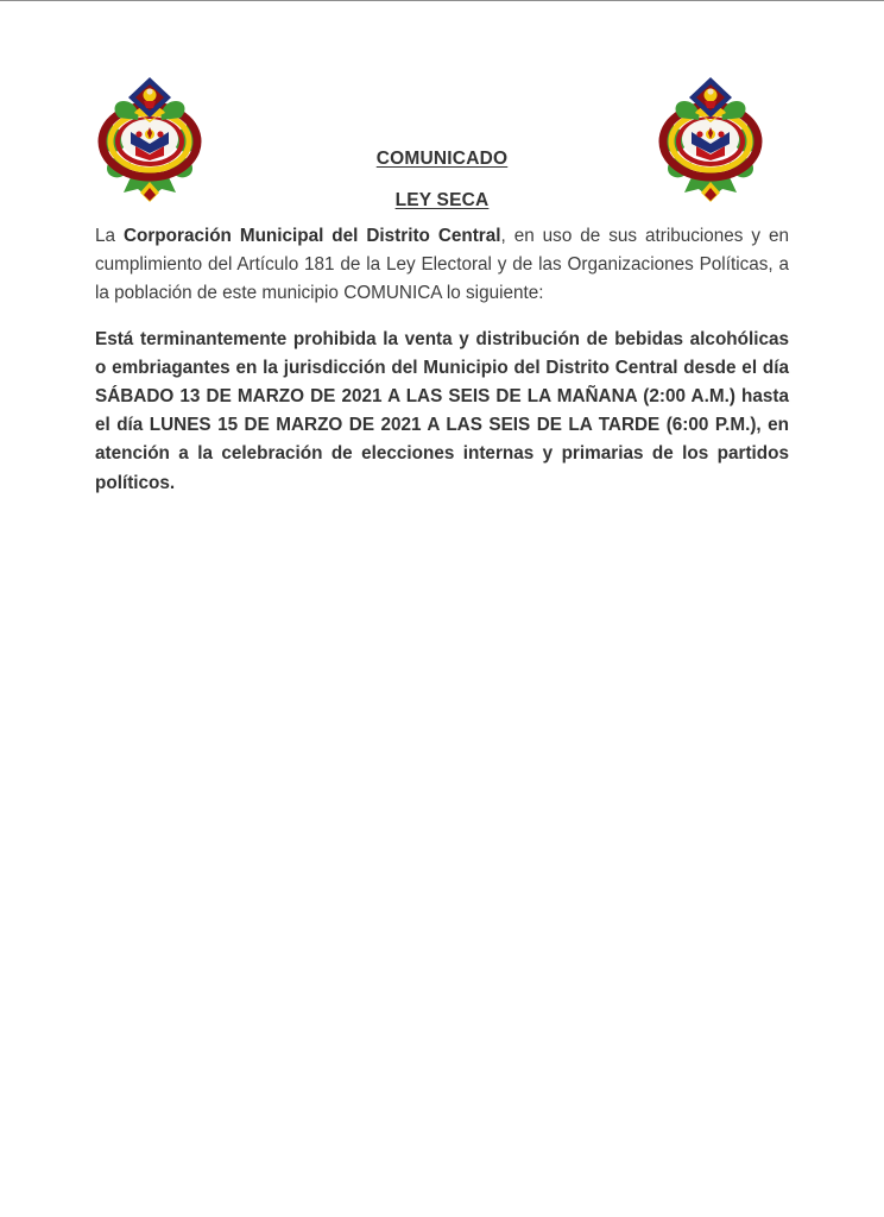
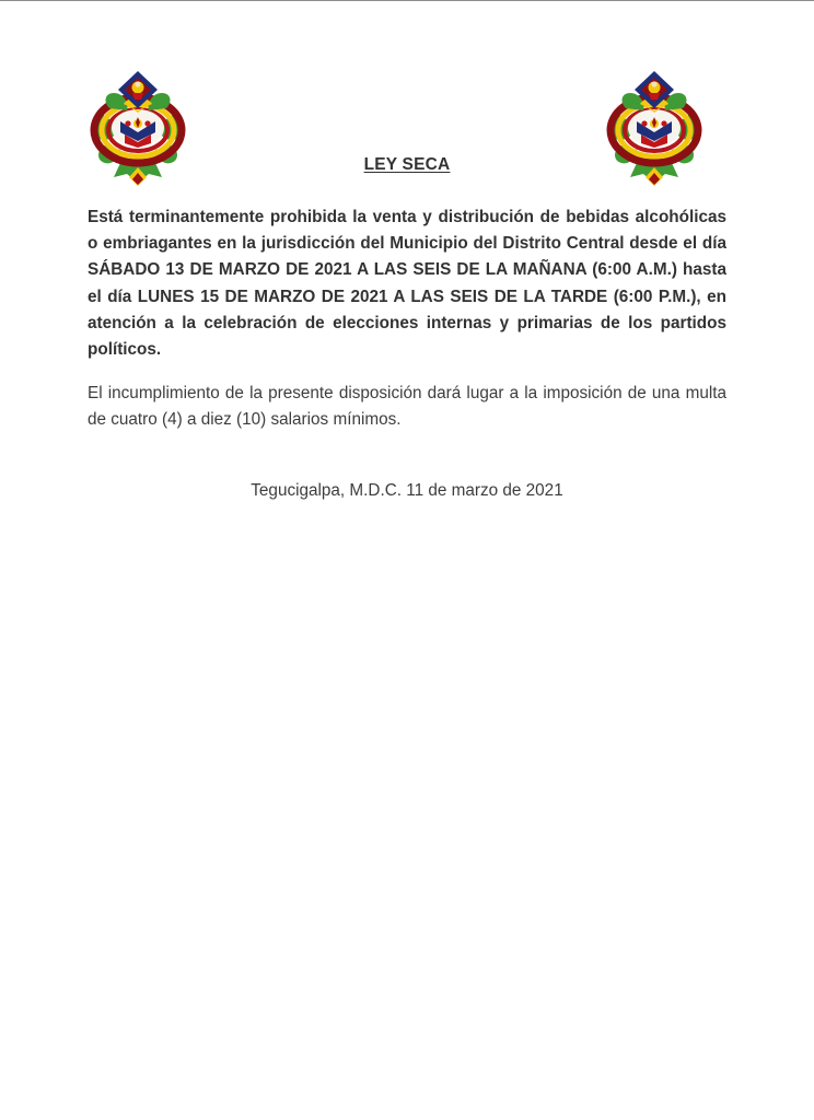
- COMUNICADO
  LEY SECA
- La Corporación Municipal del Distrito Central, en uso de sus atribuciones y en cumplimiento del Artículo 181 de la Ley Electoral y de las Organizaciones Políticas, a la población de este municipio COMUNICA lo siguiente:
- Está terminantemente prohibida la venta y distribución de bebidas alcohólicas o embriagantes en la jurisdicción del Municipio del Distrito Central desde el día SÁBADO 13 DE MARZO DE 2021 A LAS SEIS DE LA MAÑANA (2:00 A.M.) hasta el día LUNES 15 DE MARZO DE 2021 A LAS SEIS DE LA TARDE (6:00 P.M.), en atención a la celebración de elecciones internas y primarias de los partidos políticos.
+ Está terminantemente prohibida la venta y distribución de bebidas alcohólicas o embriagantes en la jurisdicción del Municipio del Distrito Central desde el día SÁBADO 13 DE MARZO DE 2021 A LAS SEIS DE LA MAÑANA (6:00 A.M.) hasta el día LUNES 15 DE MARZO DE 2021 A LAS SEIS DE LA TARDE (6:00 P.M.), en atención a la celebración de elecciones internas y primarias de los partidos políticos.
+ El incumplimiento de la presente disposición dará lugar a la imposición de una multa de cuatro (4) a diez (10) salarios mínimos.
+ Tegucigalpa, M.D.C. 11 de marzo de 2021
